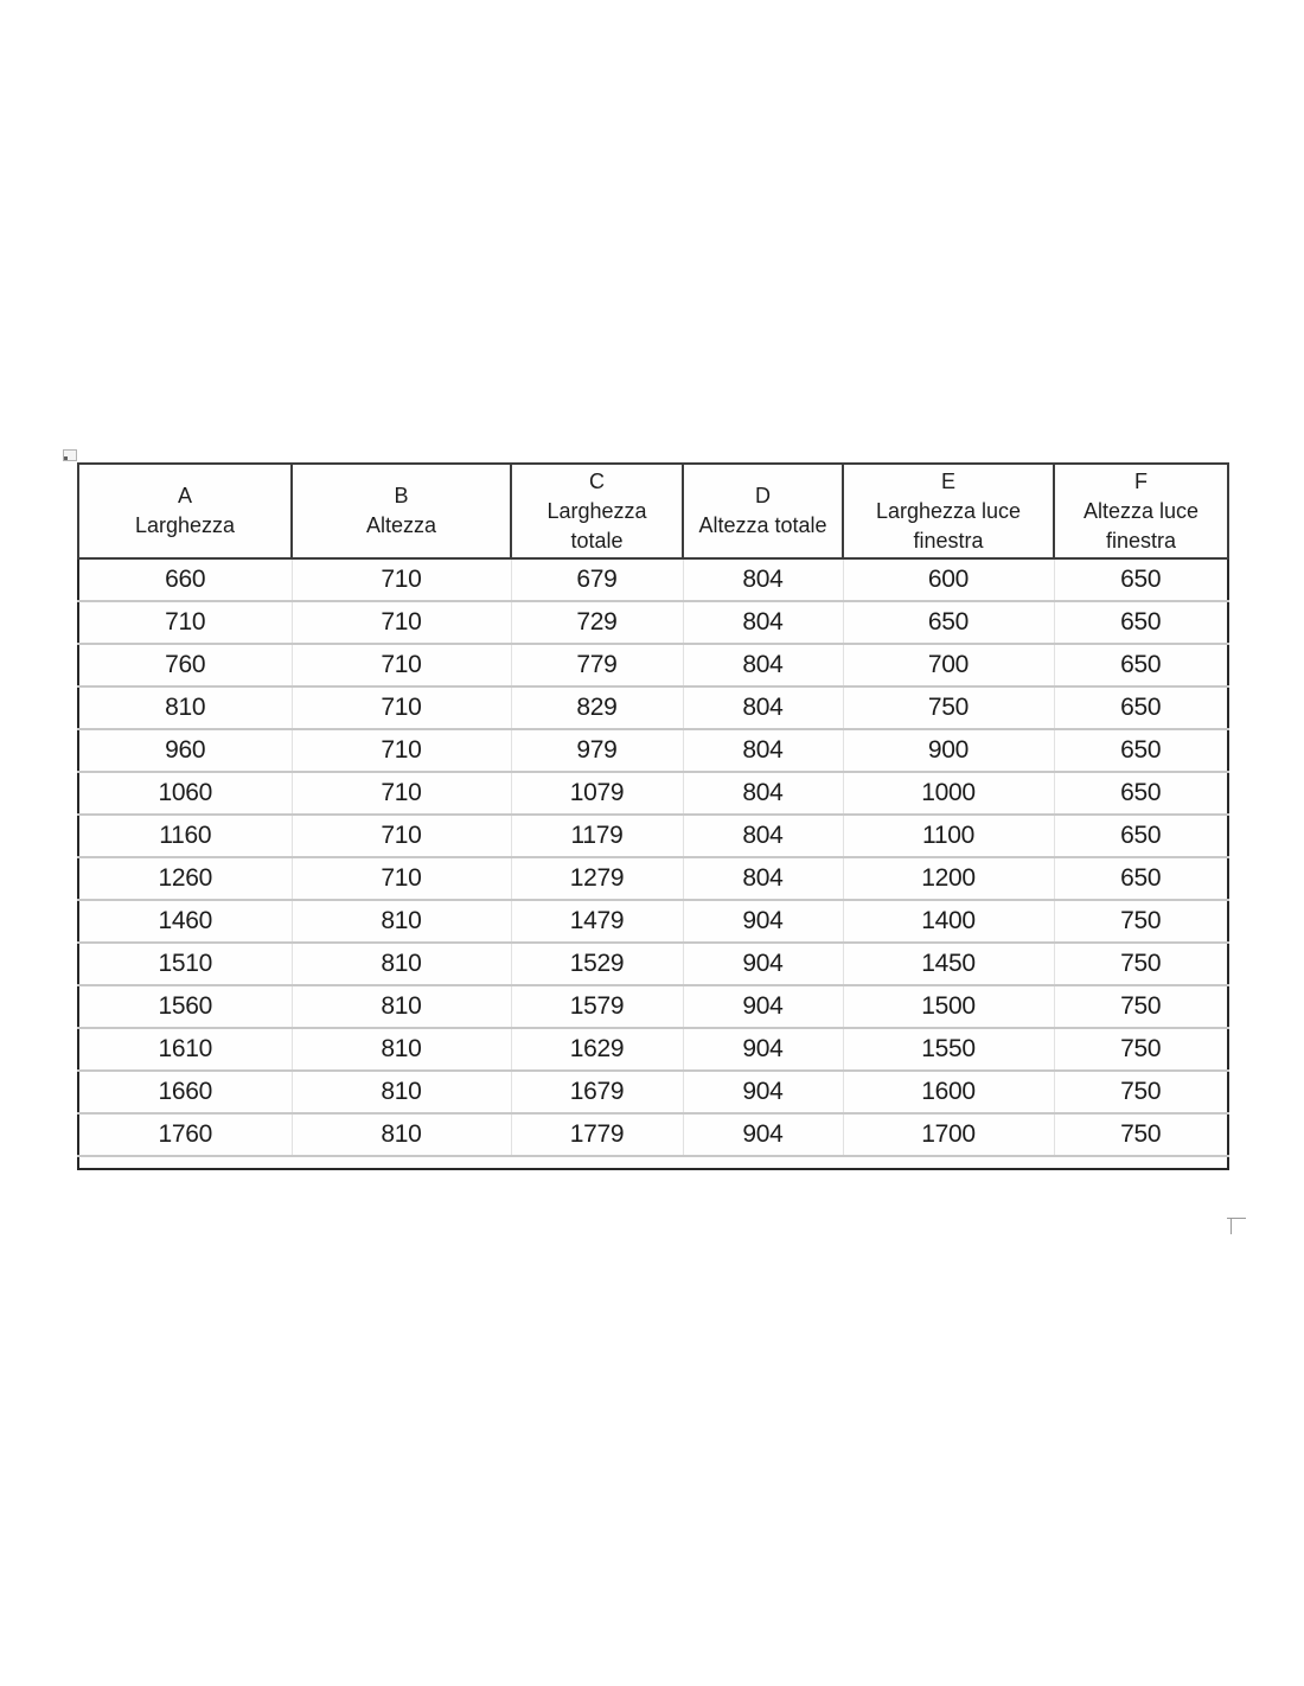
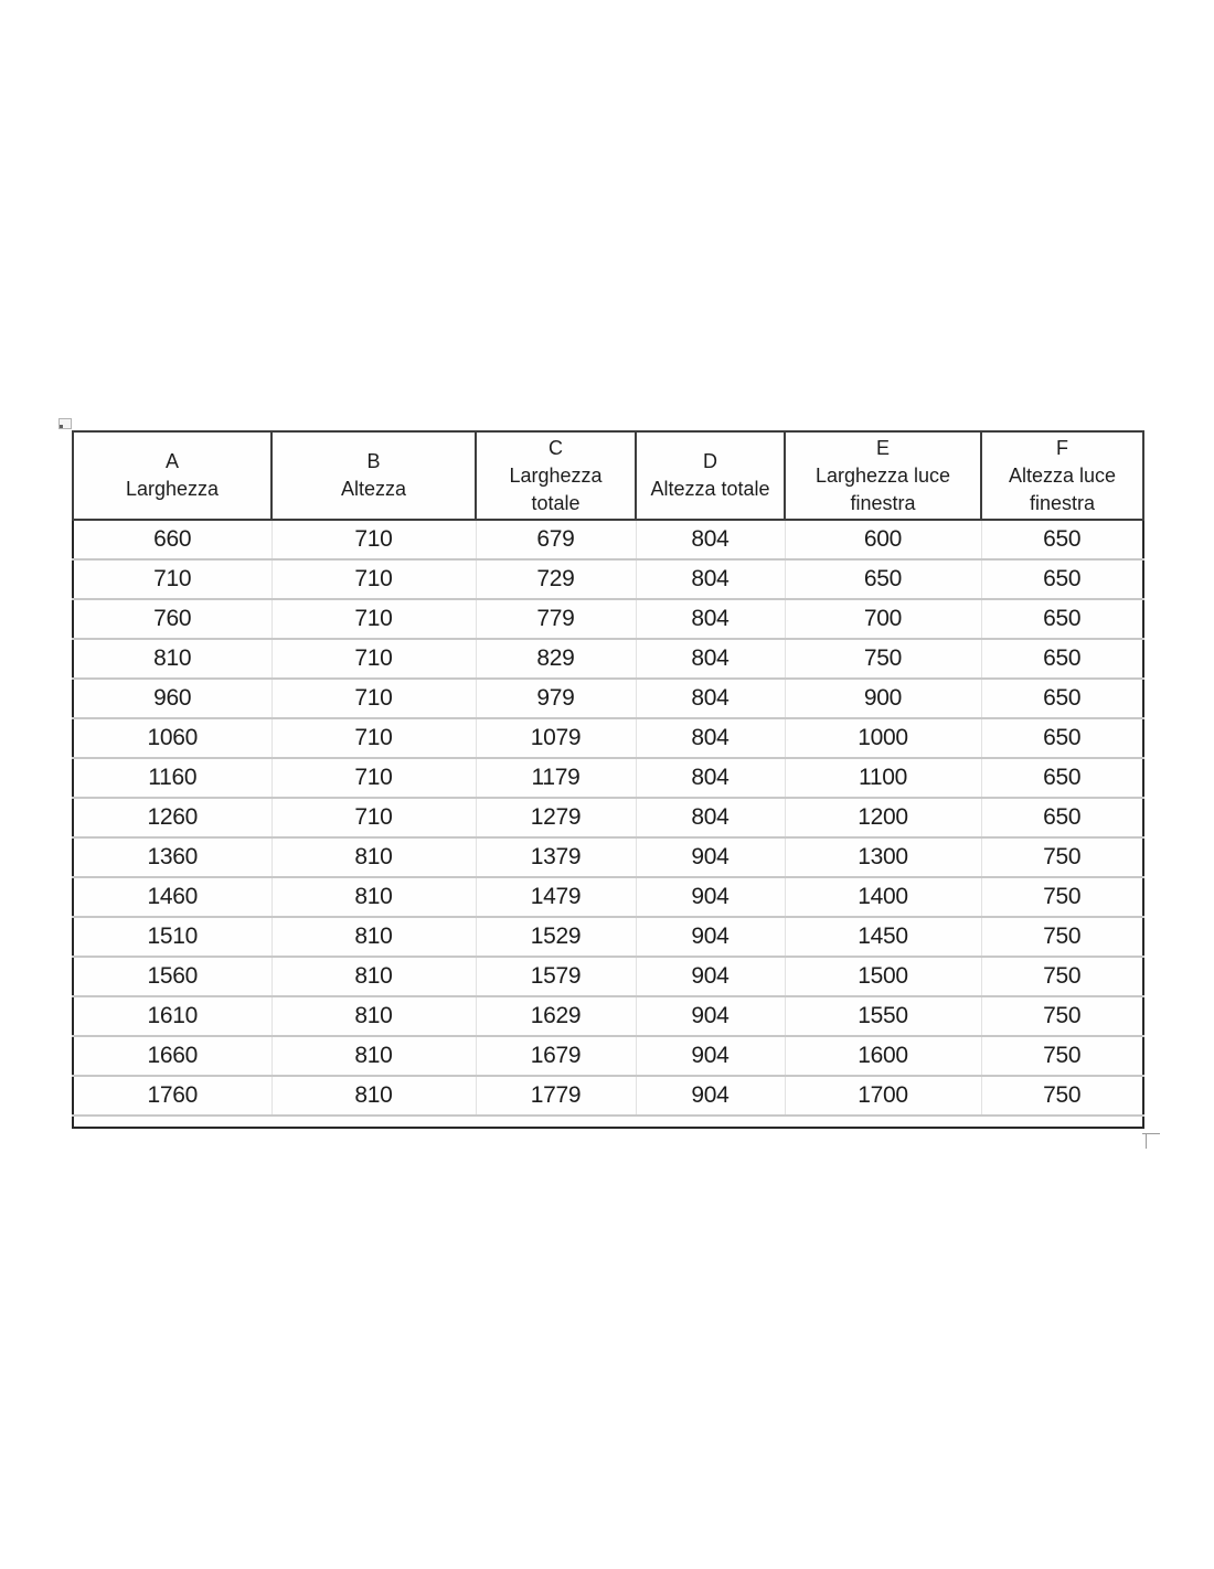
  A Larghezza	B Altezza	C Larghezza totale	D Altezza totale	E Larghezza luce finestra	F Altezza luce finestra
  660	710	679	804	600	650
  710	710	729	804	650	650
  760	710	779	804	700	650
  810	710	829	804	750	650
  960	710	979	804	900	650
  1060	710	1079	804	1000	650
  1160	710	1179	804	1100	650
  1260	710	1279	804	1200	650
+ 1360	810	1379	904	1300	750
  1460	810	1479	904	1400	750
  1510	810	1529	904	1450	750
  1560	810	1579	904	1500	750
  1610	810	1629	904	1550	750
  1660	810	1679	904	1600	750
  1760	810	1779	904	1700	750
